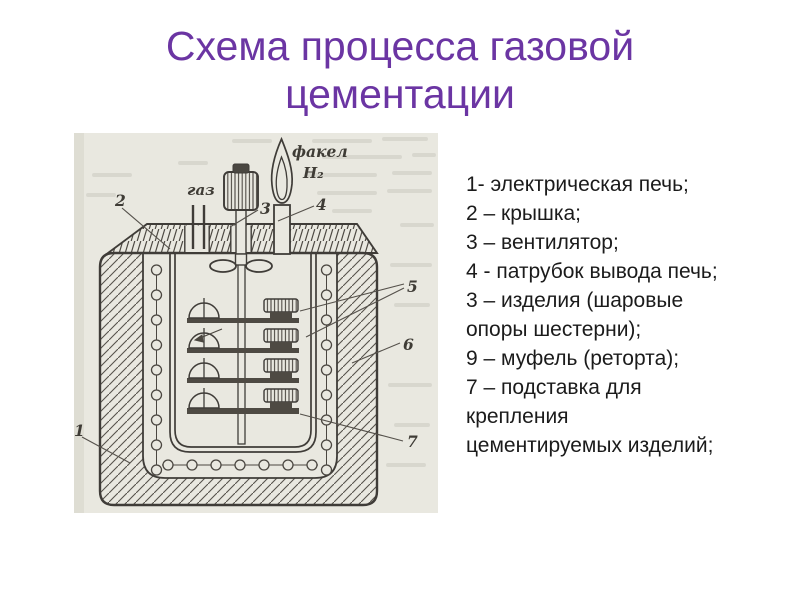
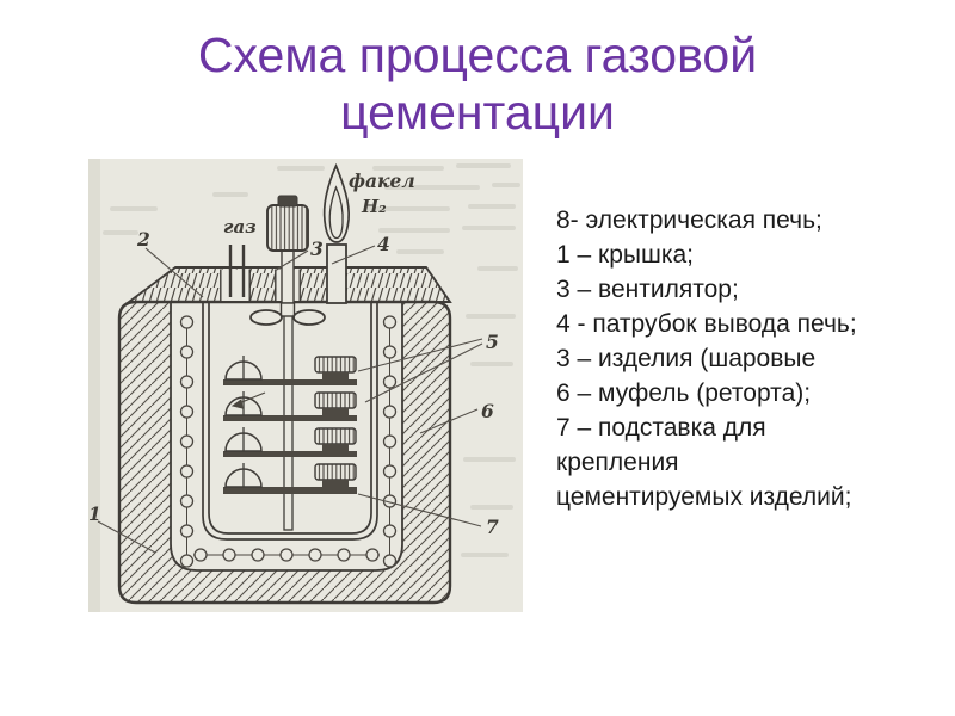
  Схема процесса газовой цементации
  газ
  факел
  Н₂
  1
  2
  3
  4
  5
  6
  7
- 1- электрическая печь;
+ 8- электрическая печь;
- 2 – крышка;
+ 1 – крышка;
  3 – вентилятор;
  4 - патрубок вывода печь;
  3 – изделия (шаровые
- опоры шестерни);
- 9 – муфель (реторта);
+ 6 – муфель (реторта);
  7 – подставка для
  крепления
  цементируемых изделий;
